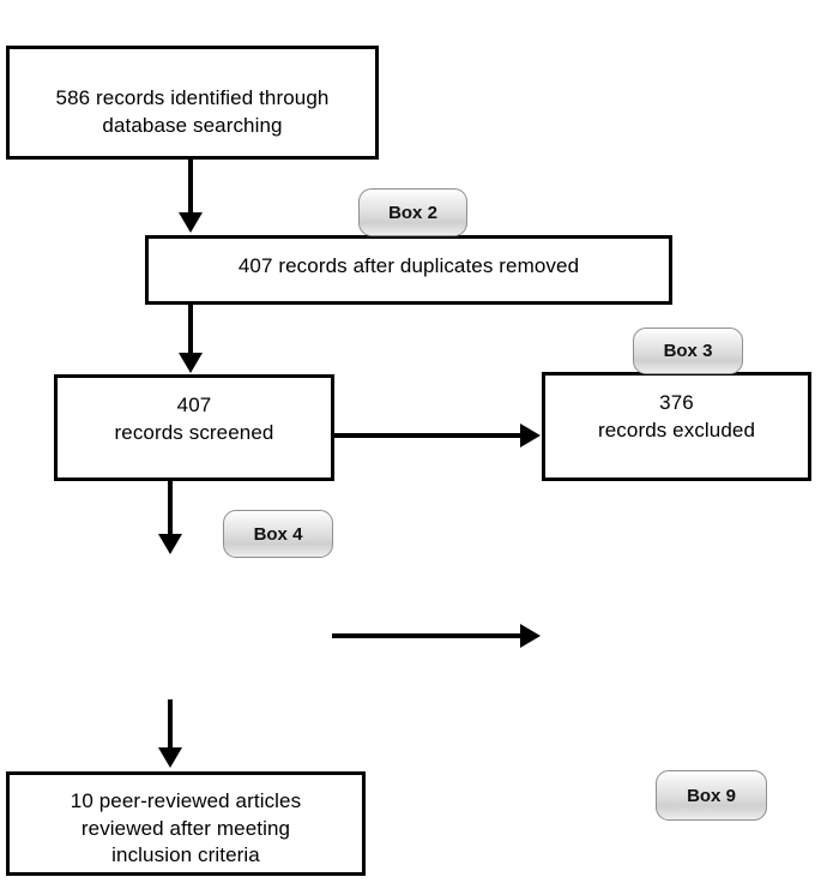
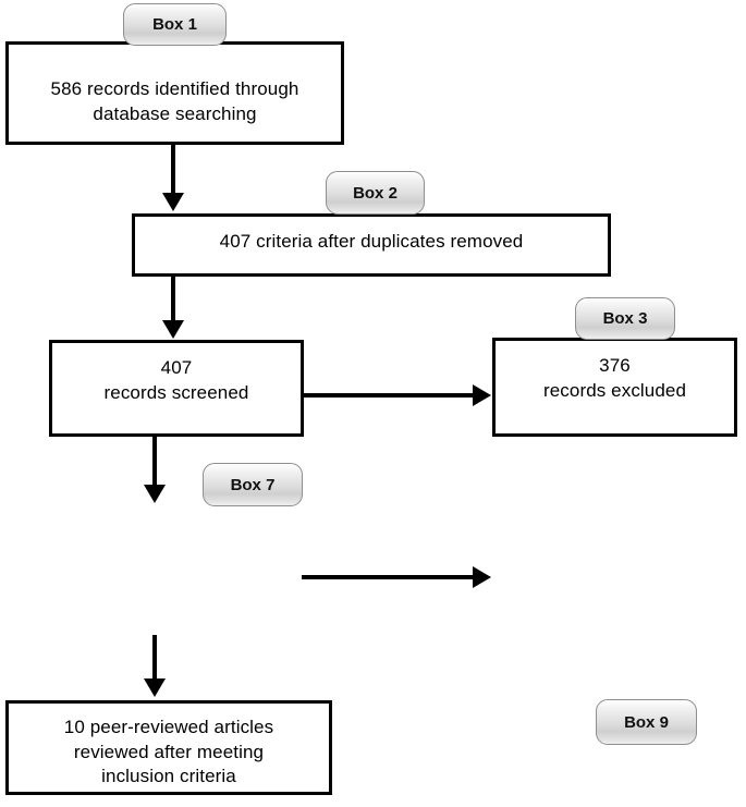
+ Box 1
  586 records identified through
  database searching
  Box 2
- 407 records after duplicates removed
+ 407 criteria after duplicates removed
  407
  records screened
  Box 3
  376
  records excluded
- Box 4
+ Box 7
  Box 9
  10 peer-reviewed articles
  reviewed after meeting
  inclusion criteria
